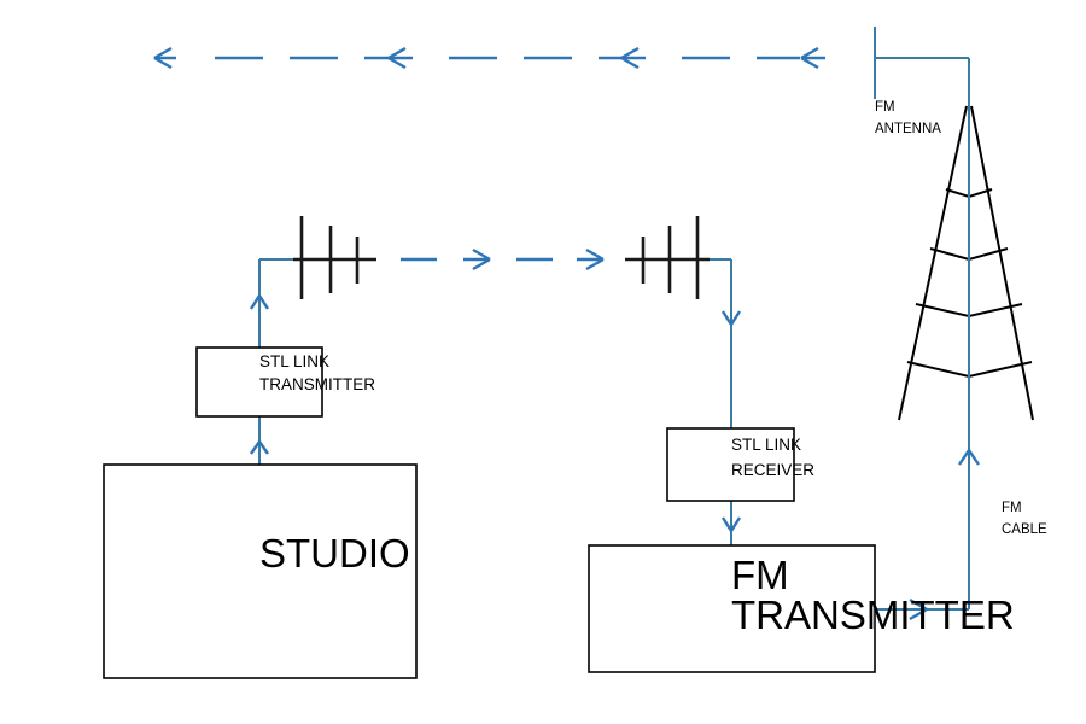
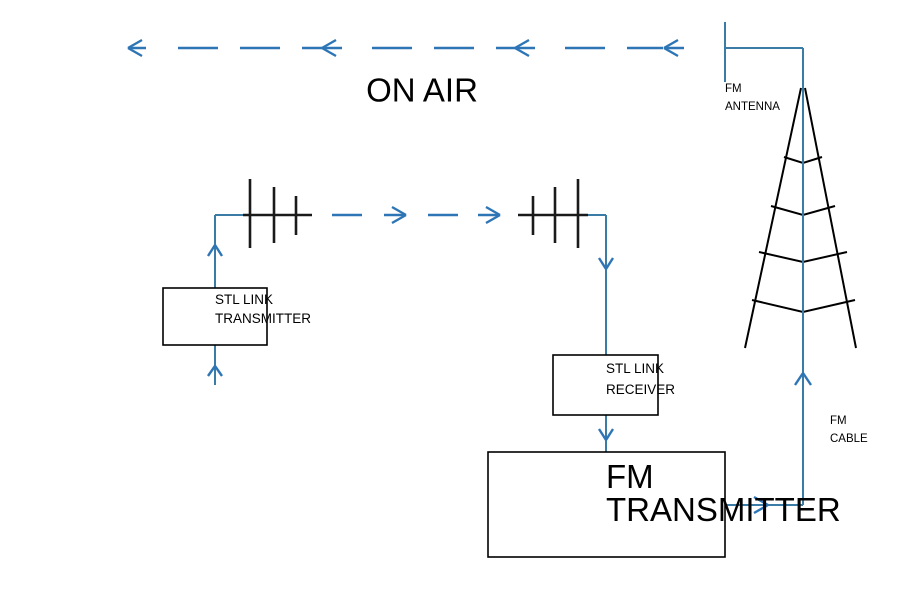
+ ON AIR
  FM
  ANTENNA
  FM
  CABLE
  STL LINK
  TRANSMITTER
  STL LINK
  RECEIVER
- STUDIO
  FM
  TRANSMITTER
